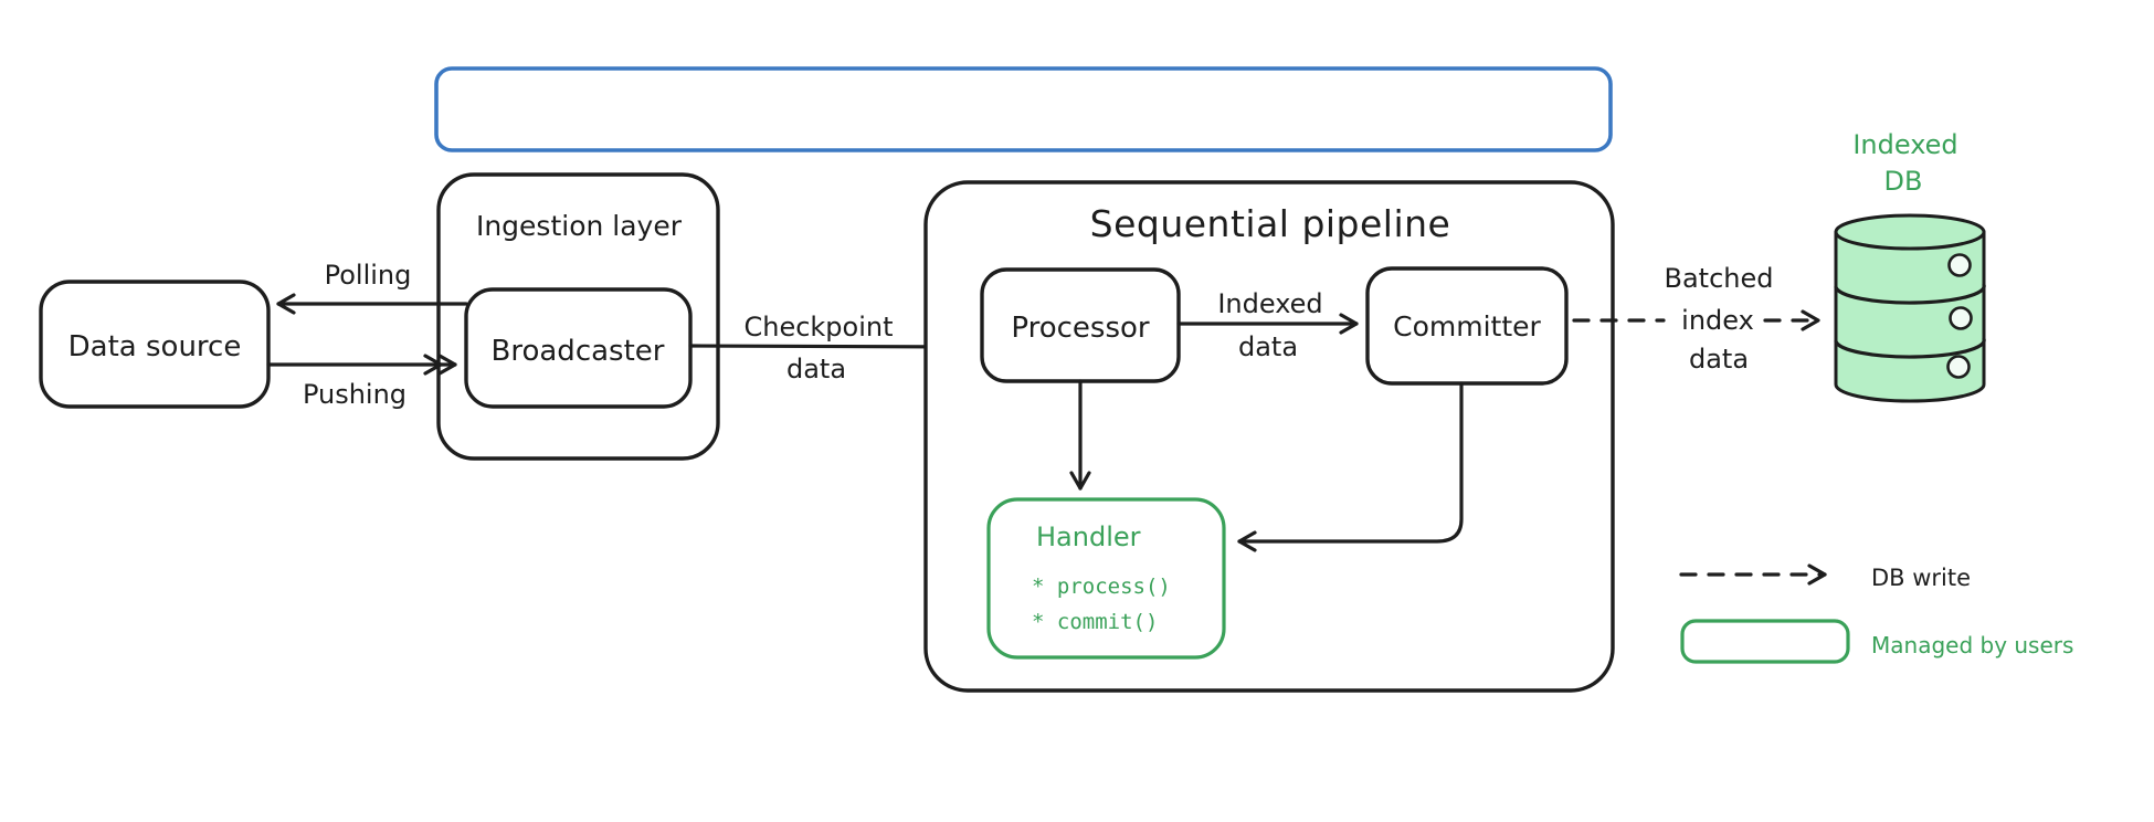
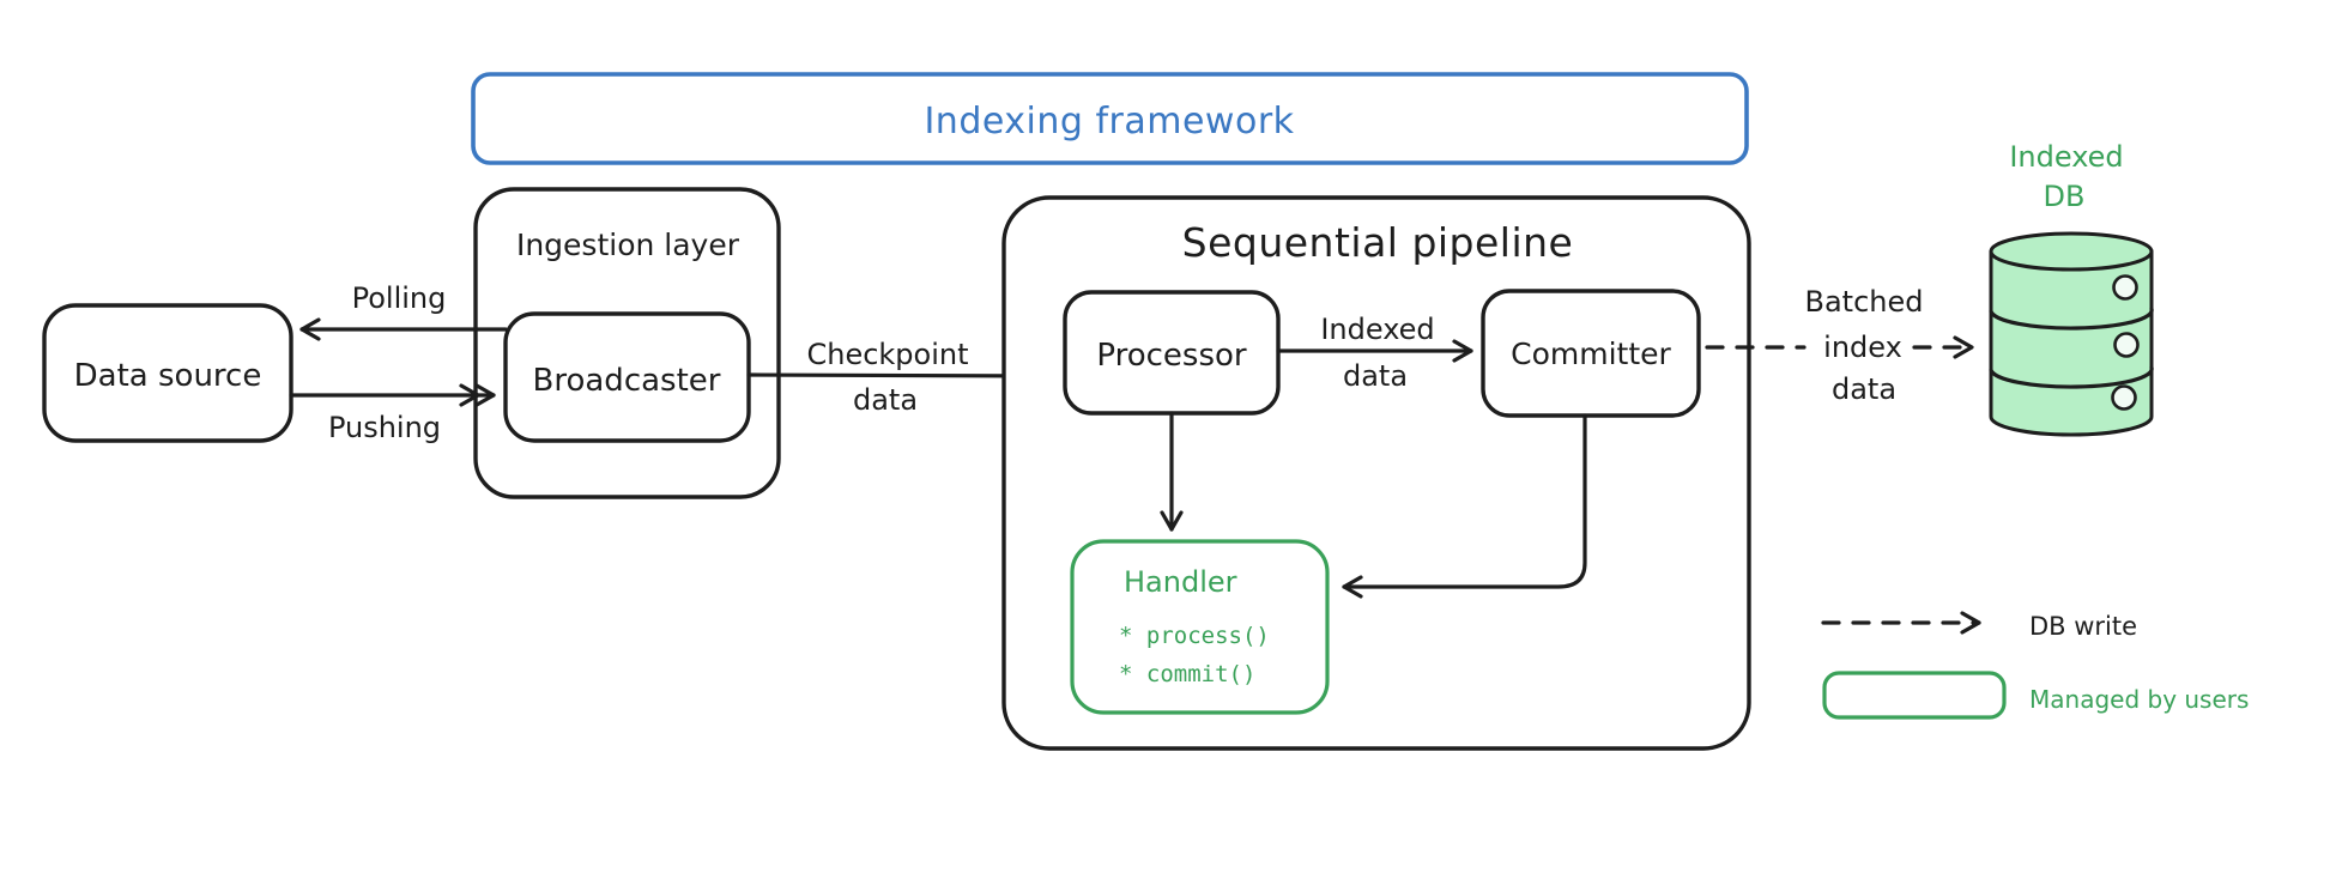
+ Indexing framework
  Ingestion layer
  Data source
  Broadcaster
  Polling
  Pushing
  Checkpoint
  data
  Sequential pipeline
  Processor
  Indexed
  data
  Committer
  Handler
  * process()
  * commit()
  Batched
  index
  data
  Indexed
  DB
  DB write
  Managed by users
